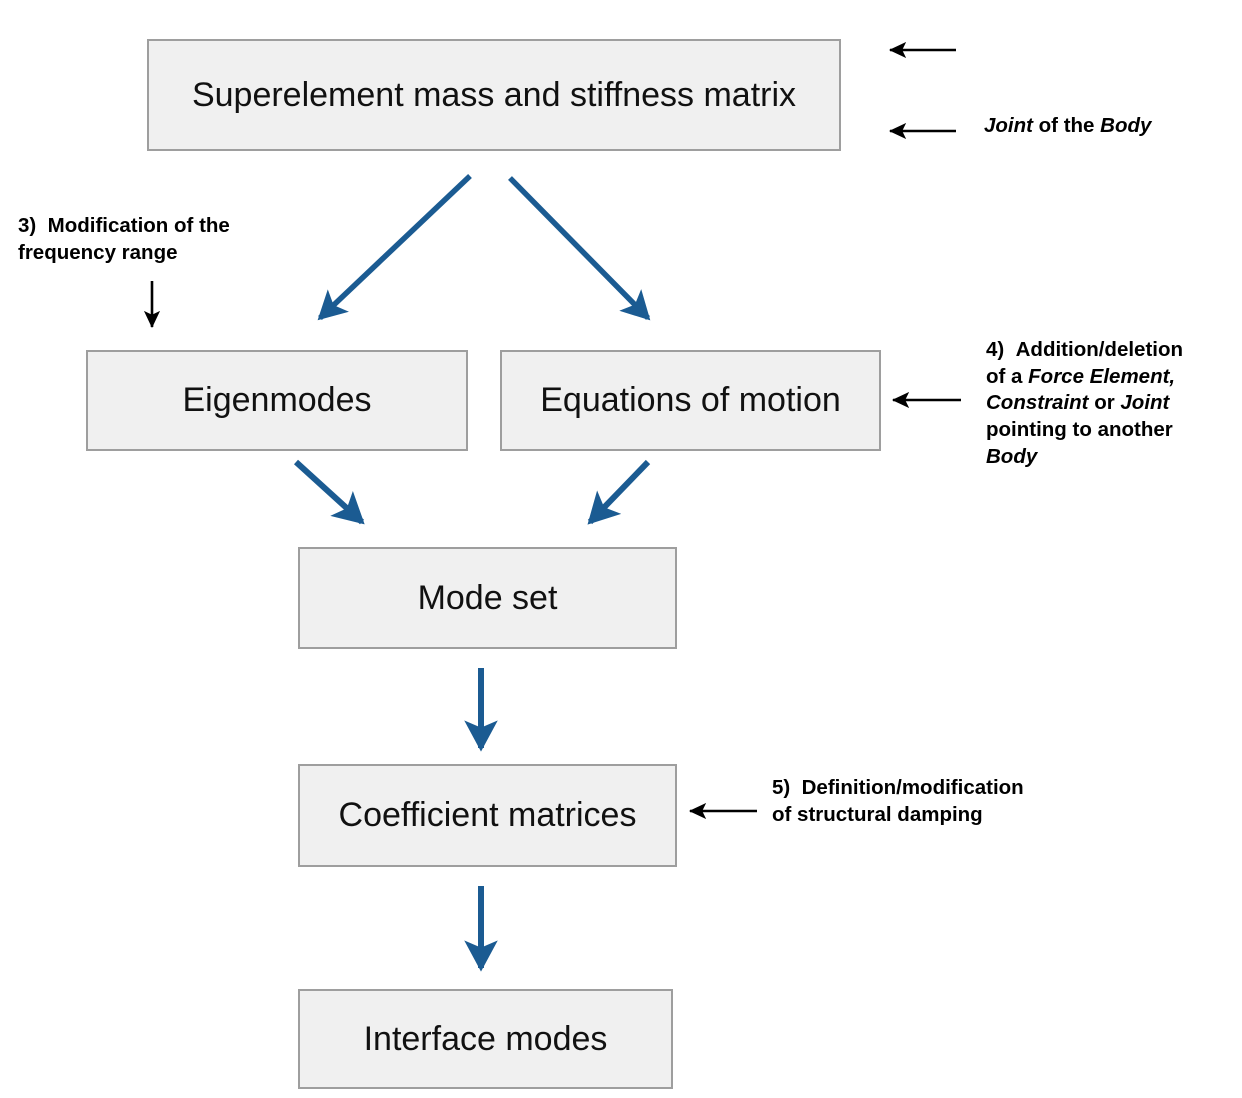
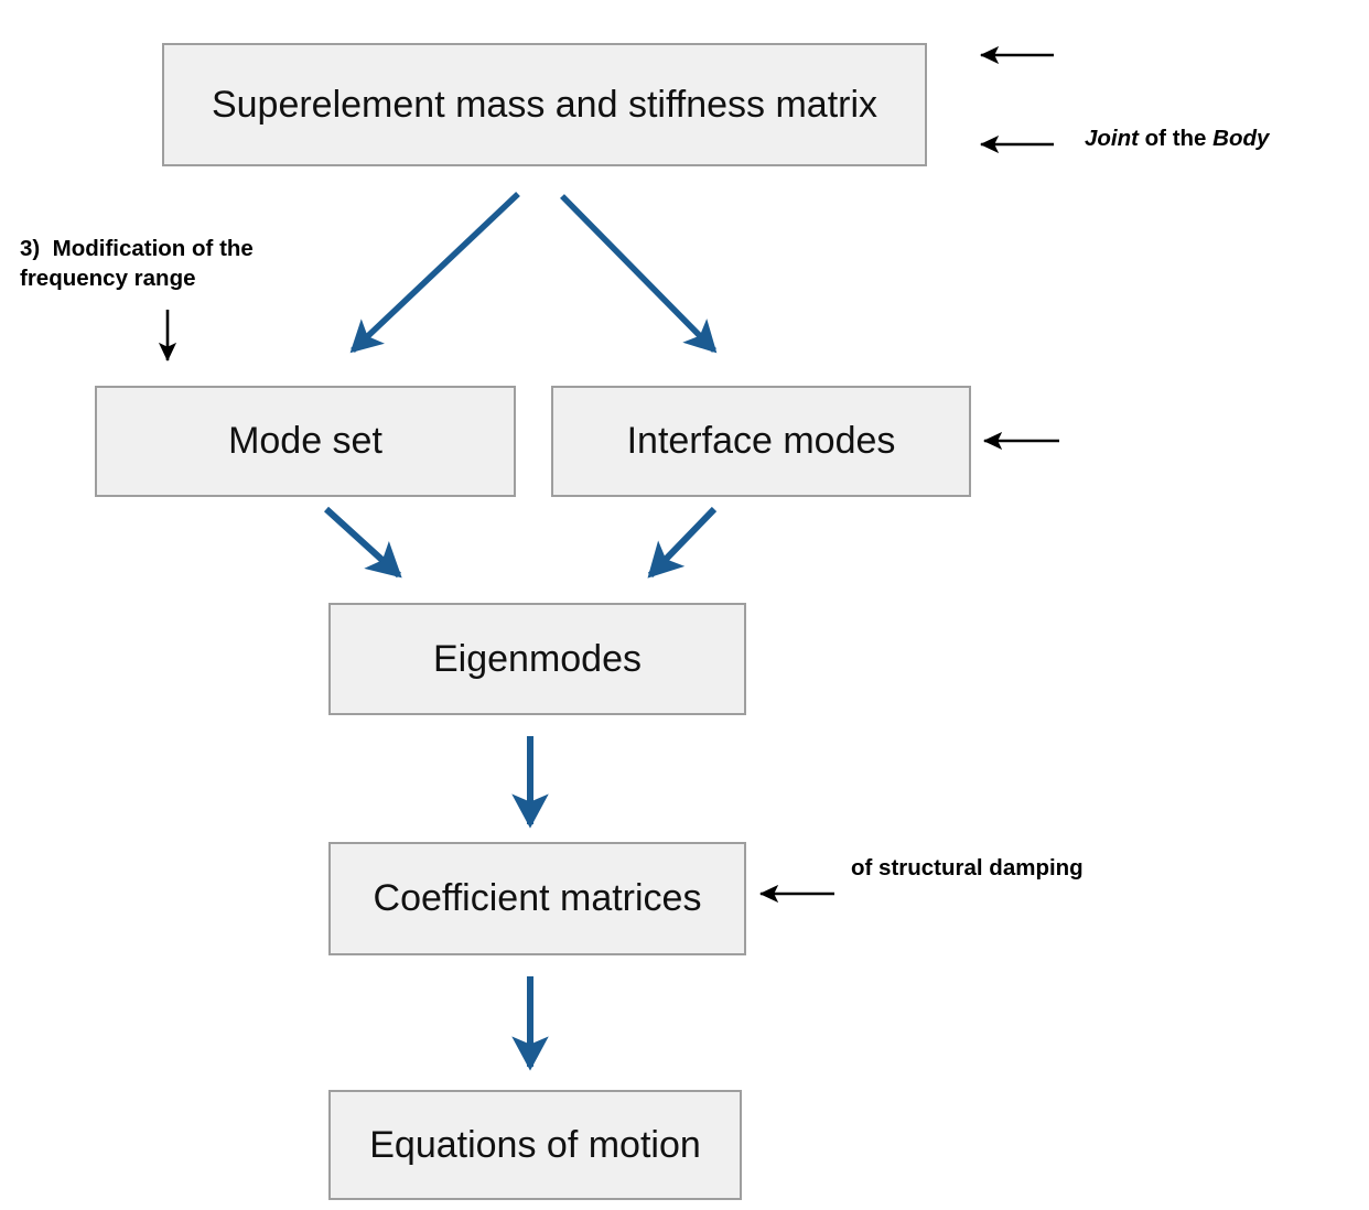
  Superelement mass and stiffness matrix
- Eigenmodes
+ Mode set
- Equations of motion
+ Interface modes
- Mode set
+ Eigenmodes
  Coefficient matrices
- Interface modes
+ Equations of motion
  Joint of the Body
  3) Modification of the
  frequency range
- 4) Addition/deletion
- of a Force Element,
- Constraint or Joint
- pointing to another
- Body
- 5) Definition/modification
  of structural damping
